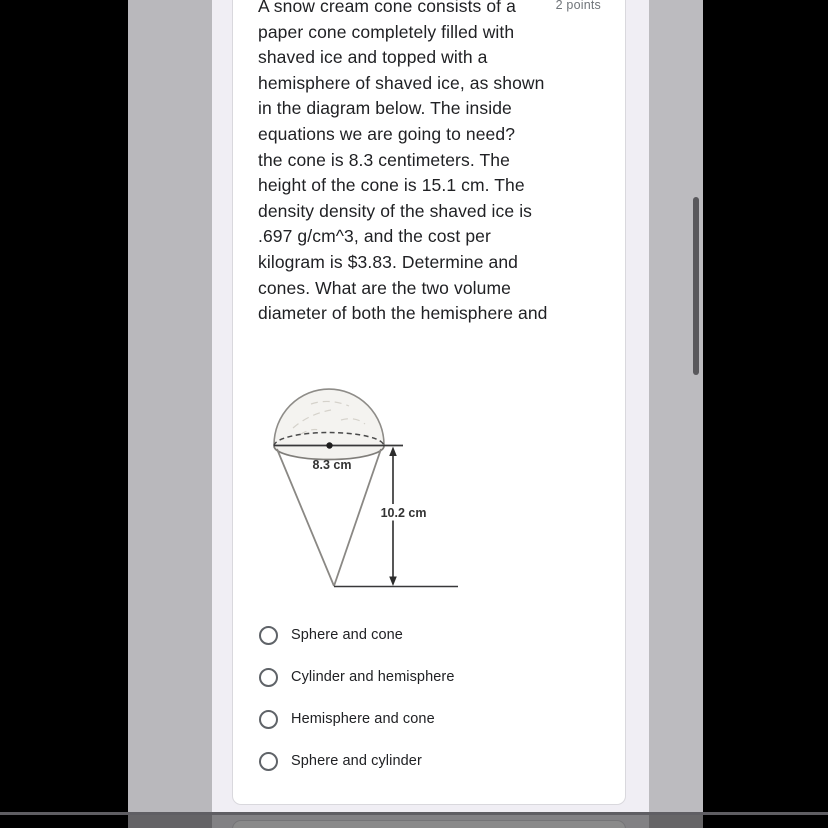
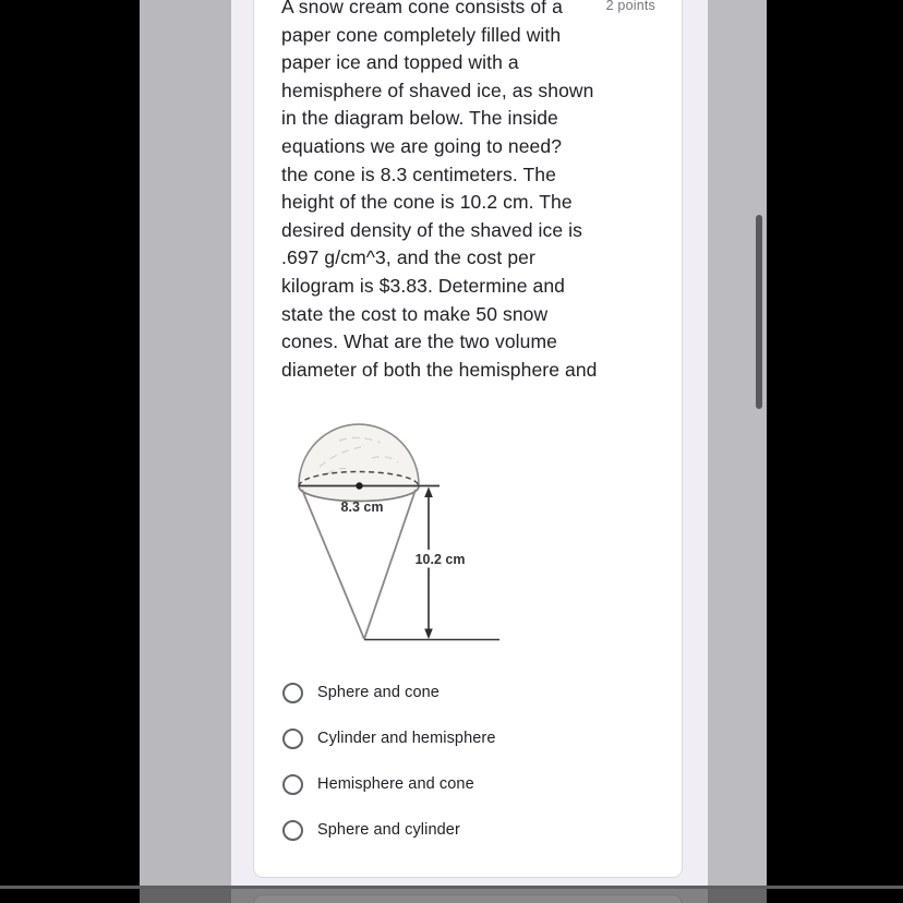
  2 points
  A snow cream cone consists of a
  paper cone completely filled with
- shaved ice and topped with a
+ paper ice and topped with a
  hemisphere of shaved ice, as shown
  in the diagram below. The inside
  equations we are going to need?
  the cone is 8.3 centimeters. The
- height of the cone is 15.1 cm. The
+ height of the cone is 10.2 cm. The
- density density of the shaved ice is
+ desired density of the shaved ice is
  .697 g/cm^3, and the cost per
  kilogram is $3.83. Determine and
+ state the cost to make 50 snow
  cones. What are the two volume
  diameter of both the hemisphere and
  8.3 cm
  10.2 cm
  Sphere and cone
  Cylinder and hemisphere
  Hemisphere and cone
  Sphere and cylinder
